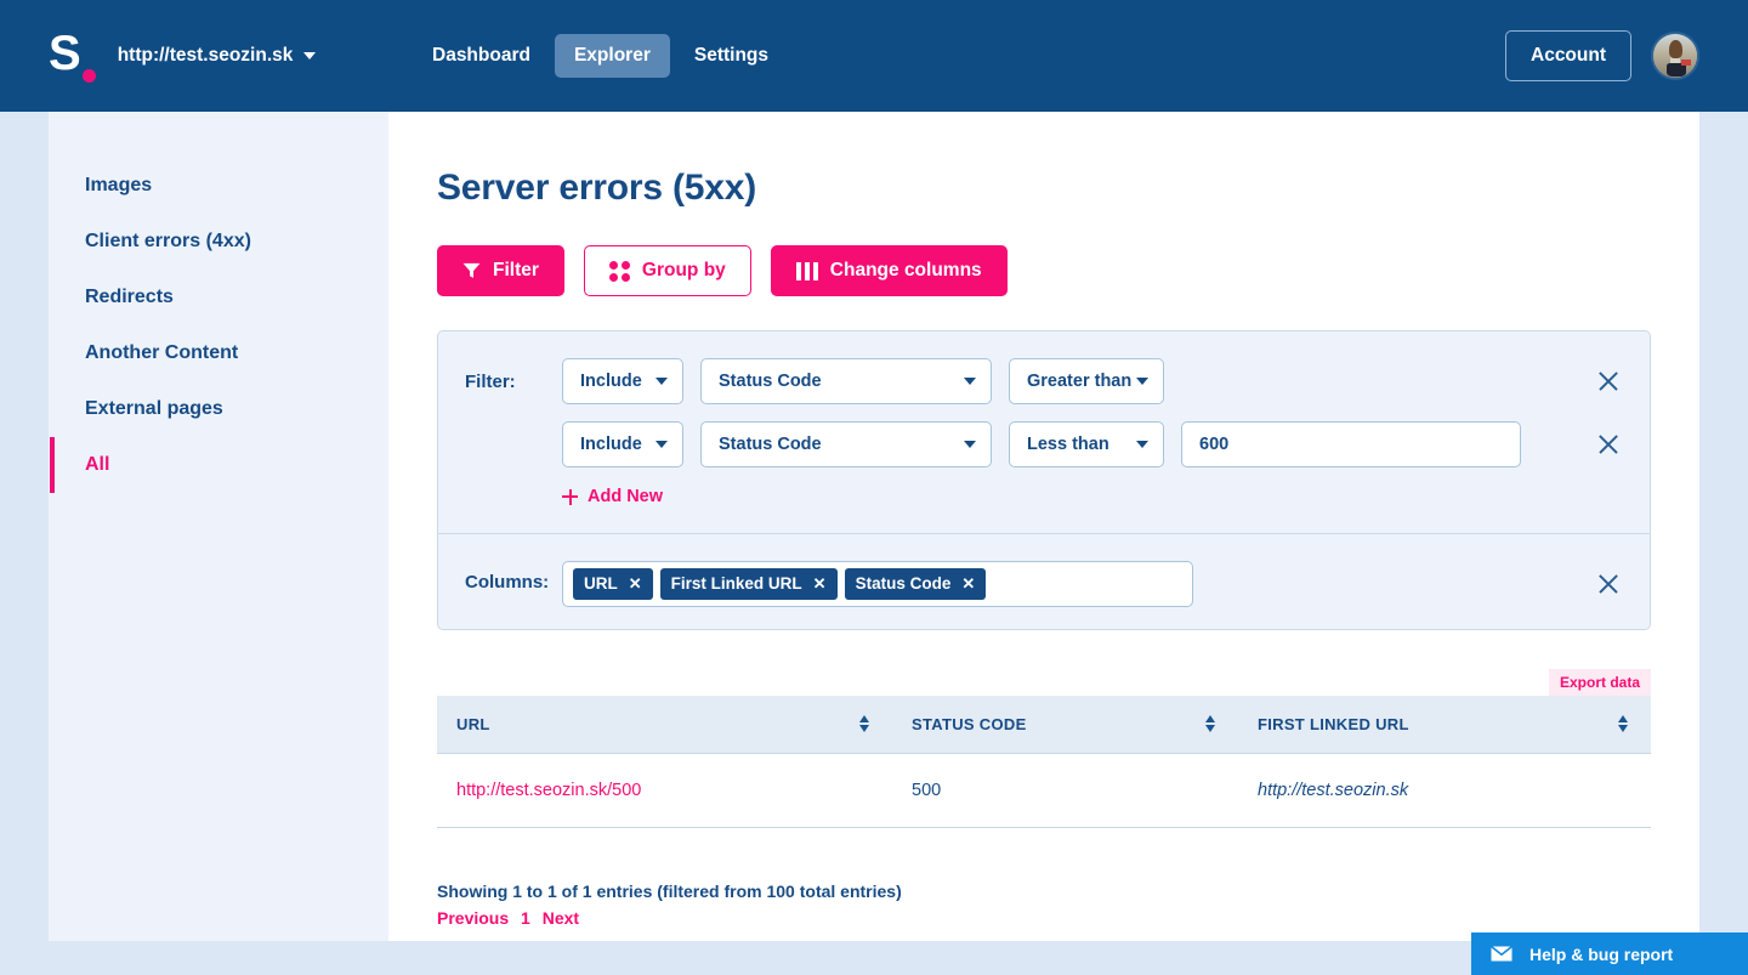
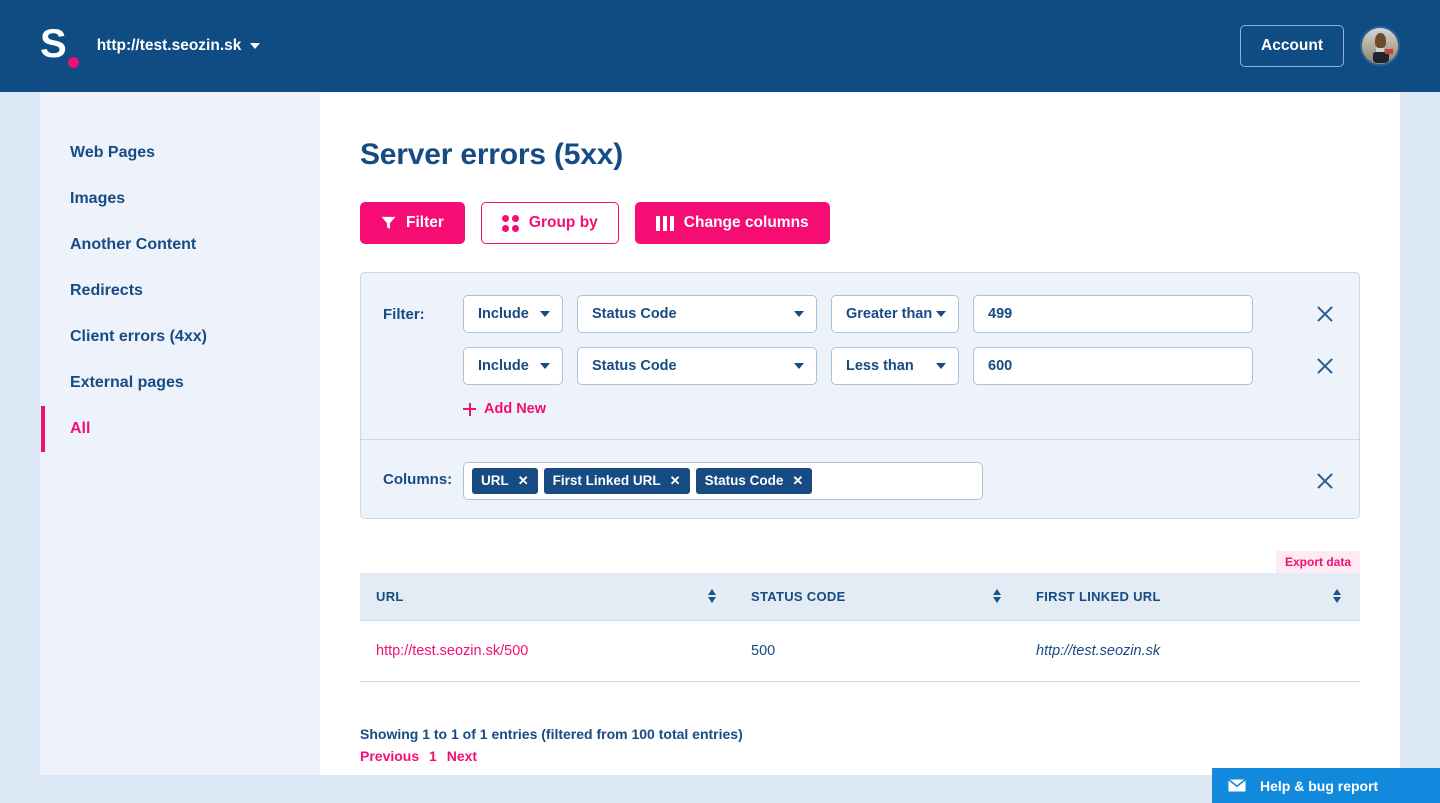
  S
  http://test.seozin.sk
- Dashboard
- Explorer
- Settings
  Account
+ Web Pages
  Images
- Client errors (4xx)
+ Another Content
  Redirects
- Another Content
+ Client errors (4xx)
  External pages
  All
  Server errors (5xx)
  Filter
  Group by
  Change columns
  Filter:
  Include
  Status Code
  Greater than
+ 499
  Include
  Status Code
  Less than
  600
  Add New
  Columns:
  URL
  ✕
  First Linked URL
  ✕
  Status Code
  ✕
  Export data
  URL	STATUS CODE	FIRST LINKED URL
  http://test.seozin.sk/500	500	http://test.seozin.sk
  Showing 1 to 1 of 1 entries (filtered from 100 total entries)
  Previous 1 Next
  Help & bug report
